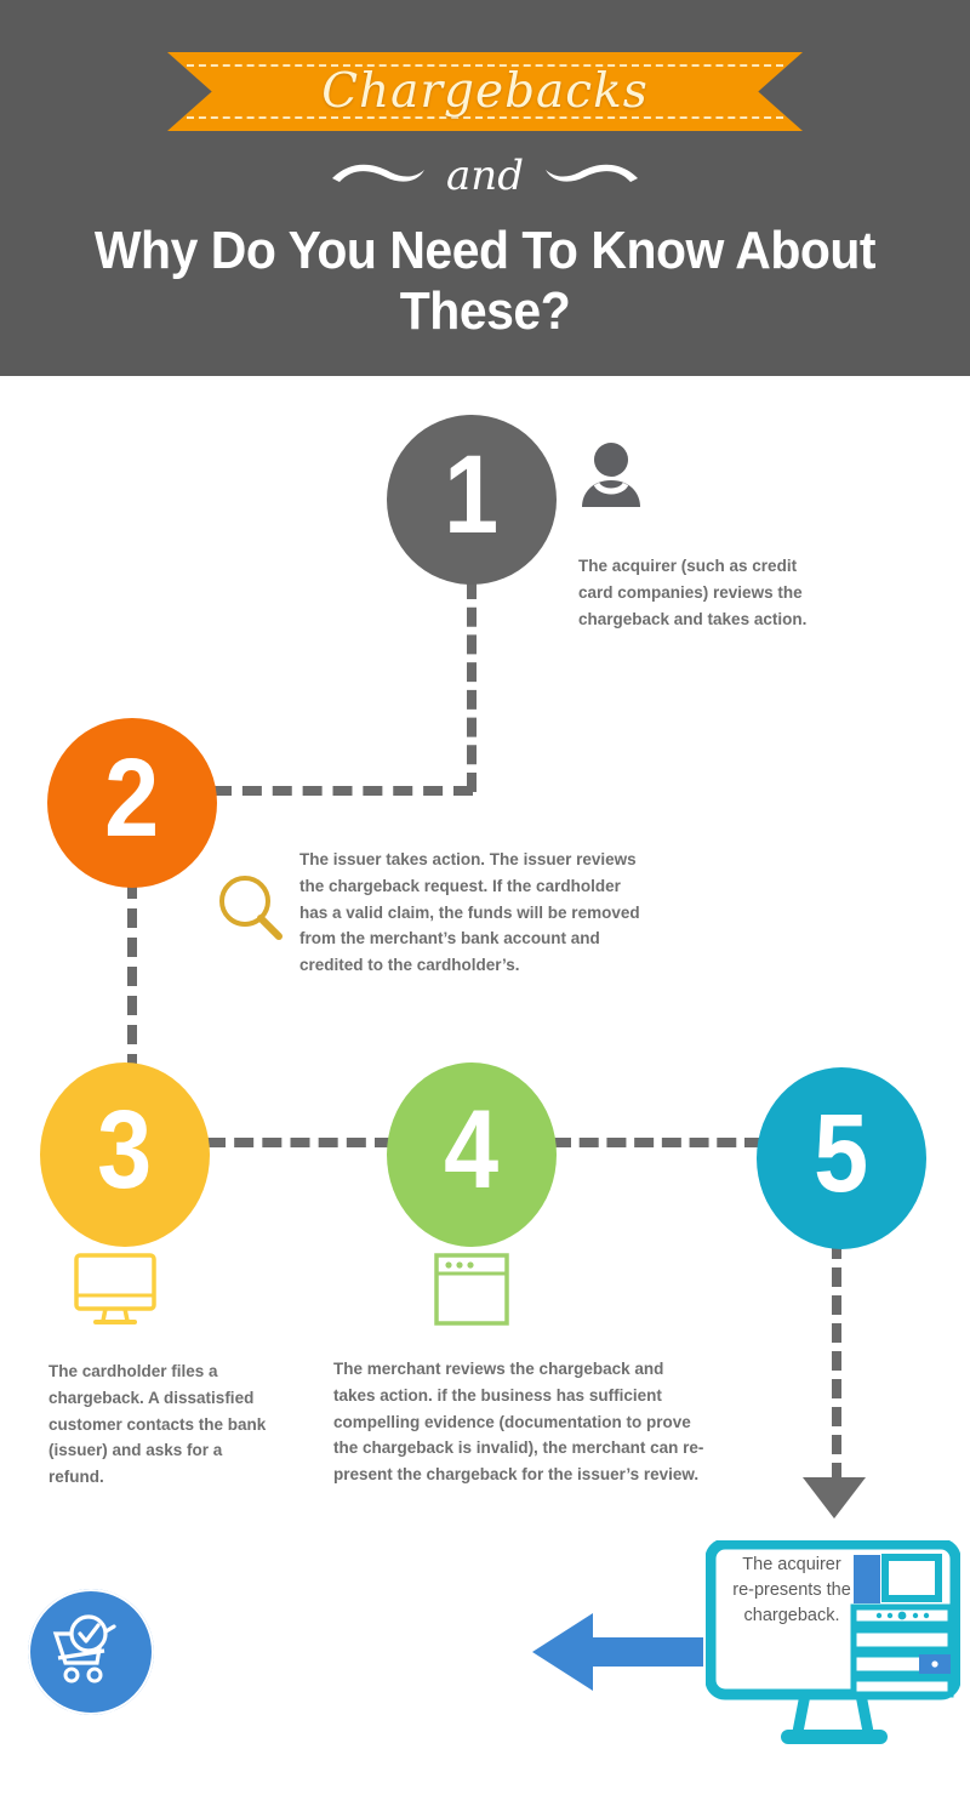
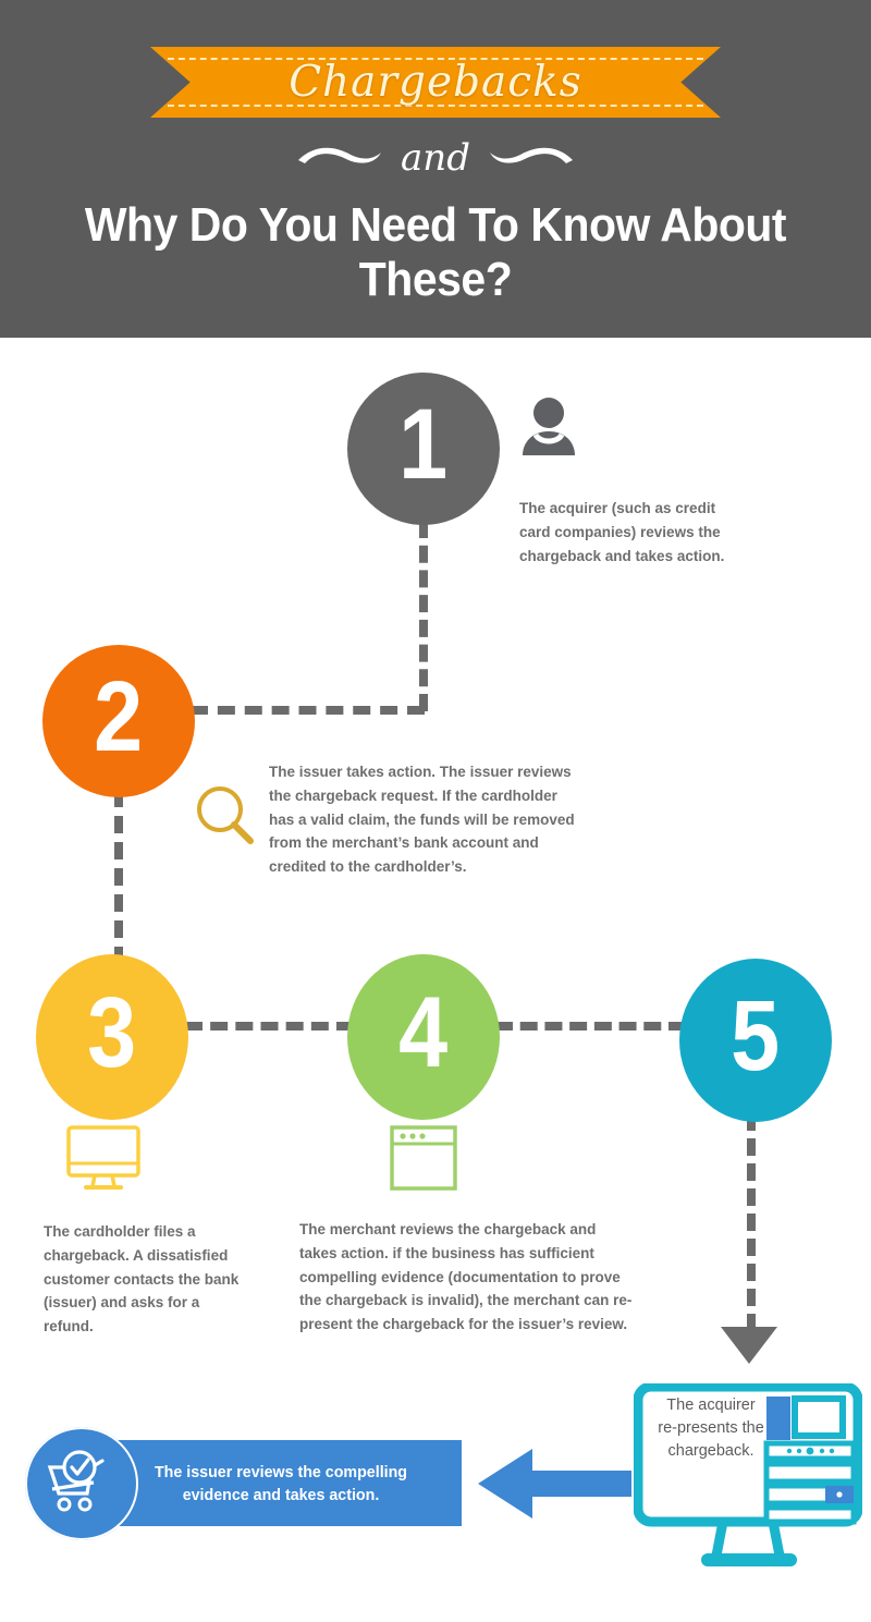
  Chargebacks
  and
  Why Do You Need To Know About These?
  1
  2
  3
  4
  5
  The acquirer (such as credit card companies) reviews the chargeback and takes action.
  The issuer takes action. The issuer reviews the chargeback request. If the cardholder has a valid claim, the funds will be removed from the merchant’s bank account and credited to the cardholder’s.
  The cardholder files a chargeback. A dissatisfied customer contacts the bank (issuer) and asks for a refund.
  The merchant reviews the chargeback and takes action. if the business has sufficient compelling evidence (documentation to prove the chargeback is invalid), the merchant can re-present the chargeback for the issuer’s review.
+ The issuer reviews the compelling evidence and takes action.
  The acquirer re-presents the chargeback.
